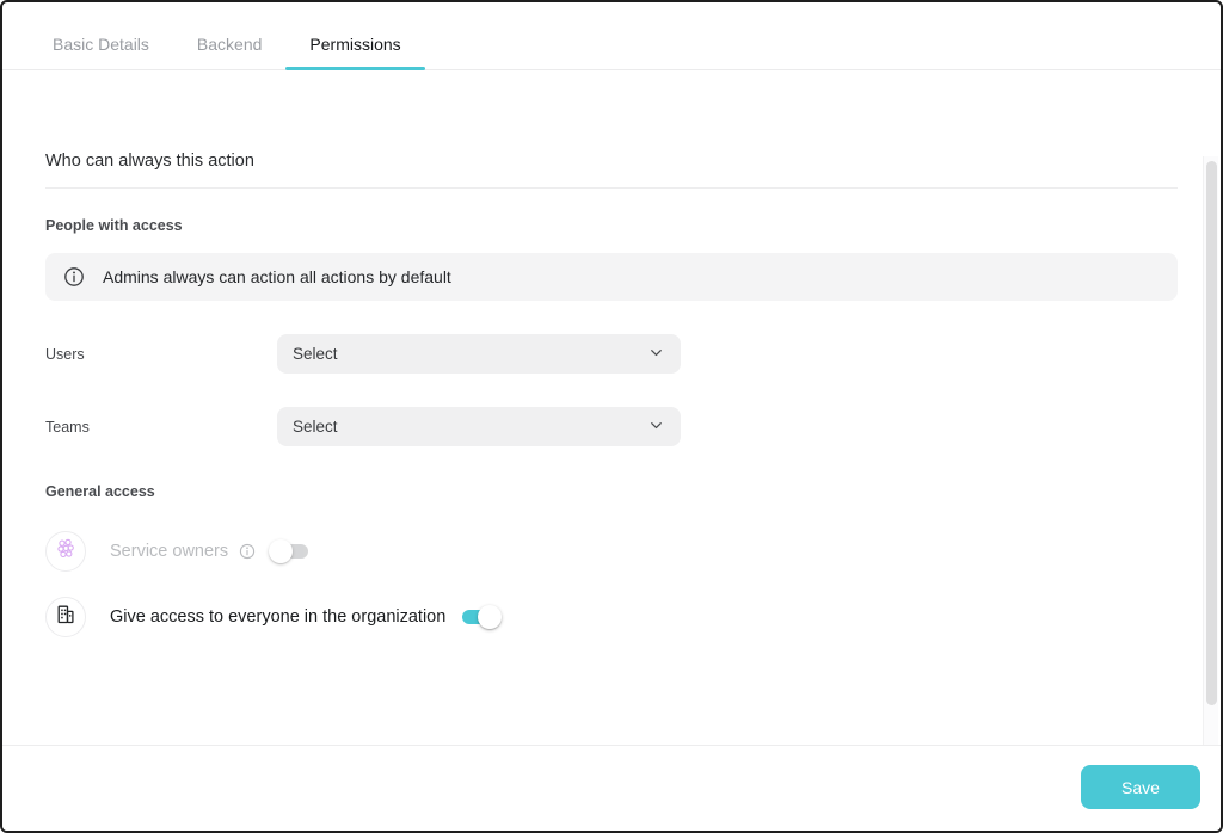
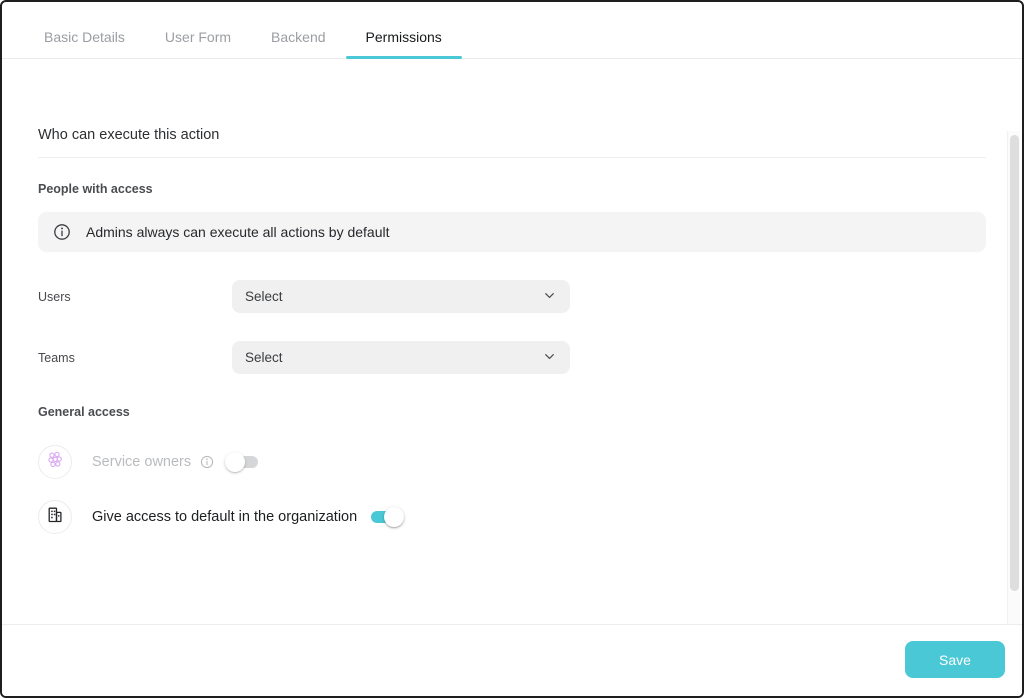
  Basic Details
+ User Form
  Backend
  Permissions
- Who can always this action
+ Who can execute this action
  People with access
- Admins always can action all actions by default
+ Admins always can execute all actions by default
  Users
  Select
  Teams
  Select
  General access
  Service owners
- Give access to everyone in the organization
+ Give access to default in the organization
  Save
